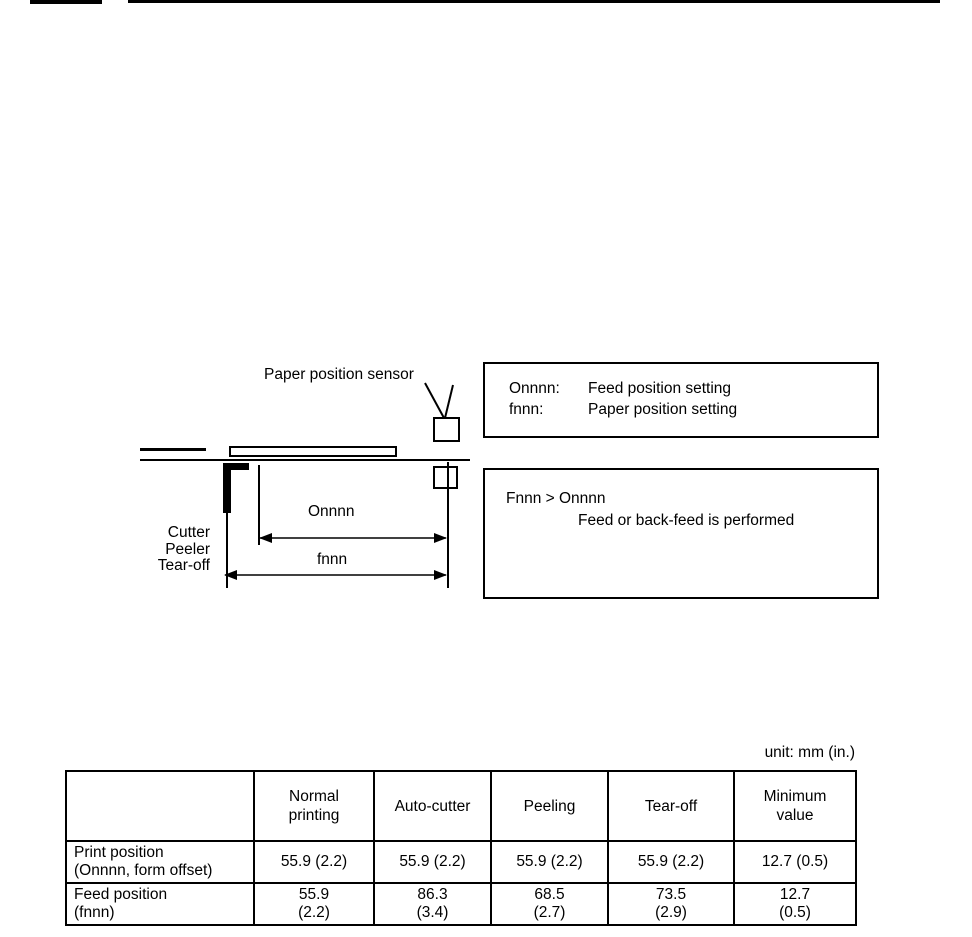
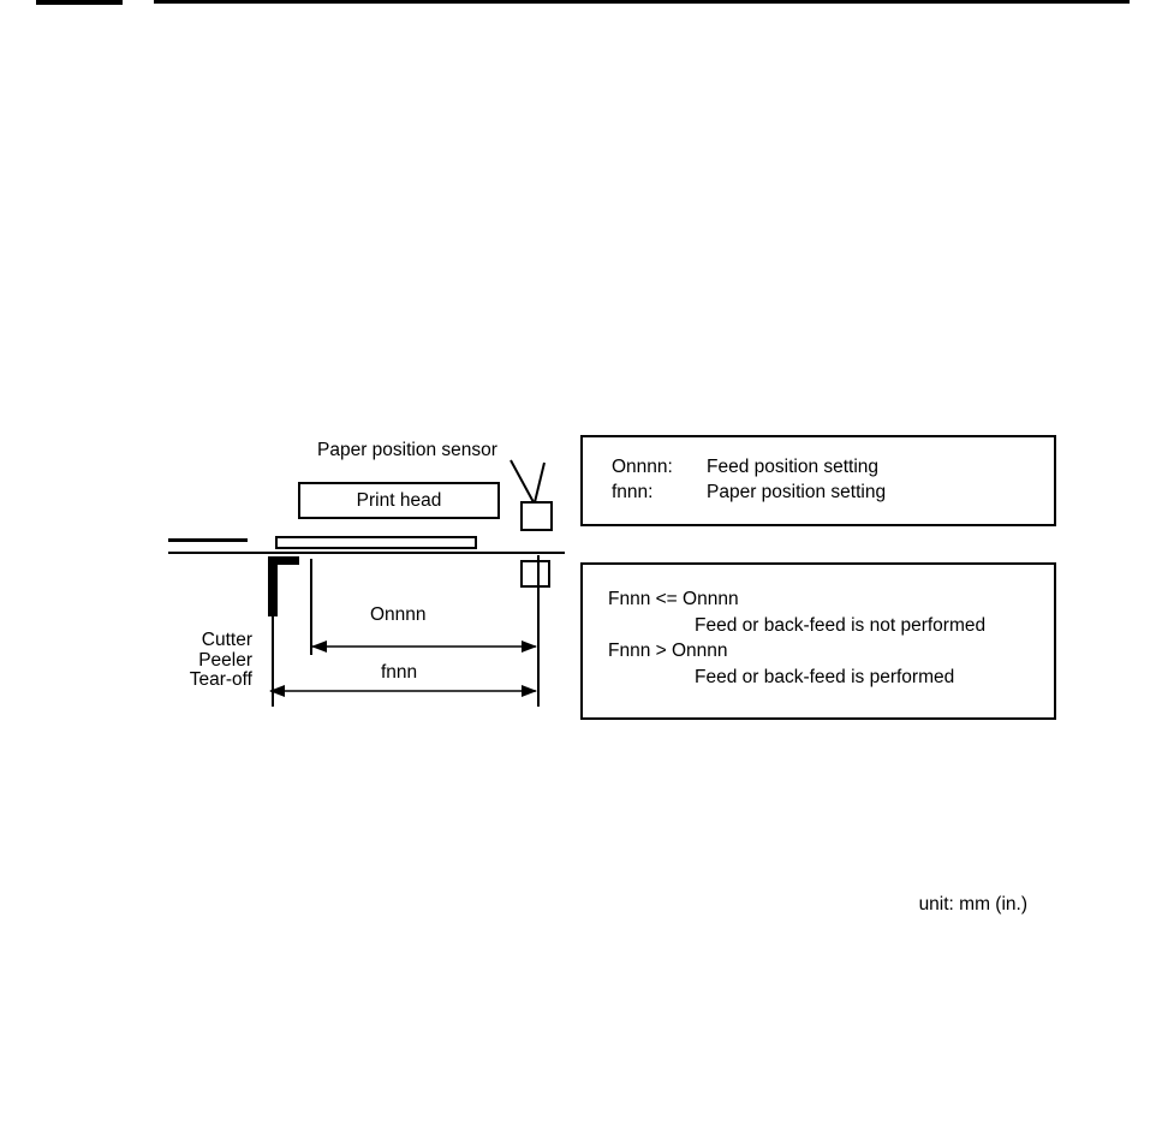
  Paper position sensor
+ Print head
  Onnnn
  fnnn
  Cutter
  Peeler
  Tear-off
  Onnnn:
  Feed position setting
  fnnn:
  Paper position setting
+ Fnnn <= Onnnn
+ Feed or back-feed is not performed
  Fnnn > Onnnn
  Feed or back-feed is performed
  unit: mm (in.)
- 	Normal printing	Auto-cutter	Peeling	Tear-off	Minimum value
- Print position (Onnnn, form offset)	55.9 (2.2)	55.9 (2.2)	55.9 (2.2)	55.9 (2.2)	12.7 (0.5)
- Feed position (fnnn)	55.9 (2.2)	86.3 (3.4)	68.5 (2.7)	73.5 (2.9)	12.7 (0.5)
